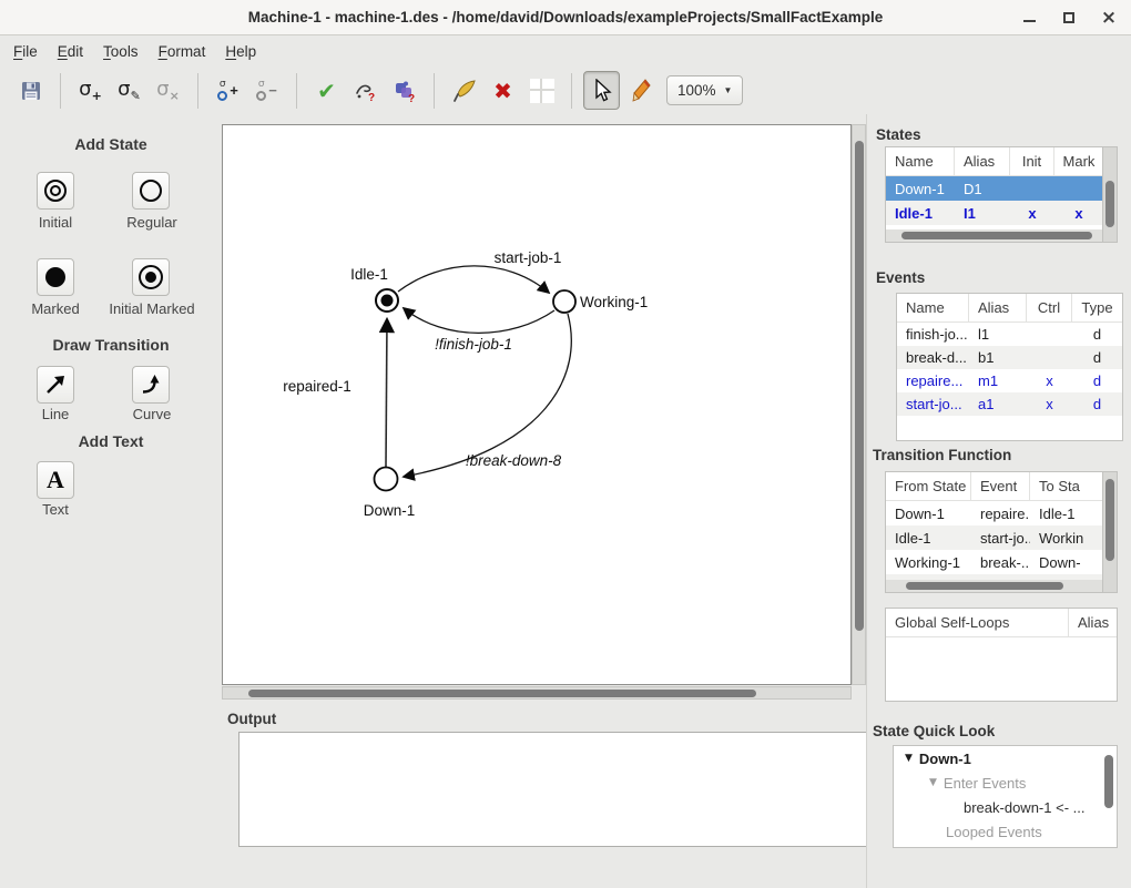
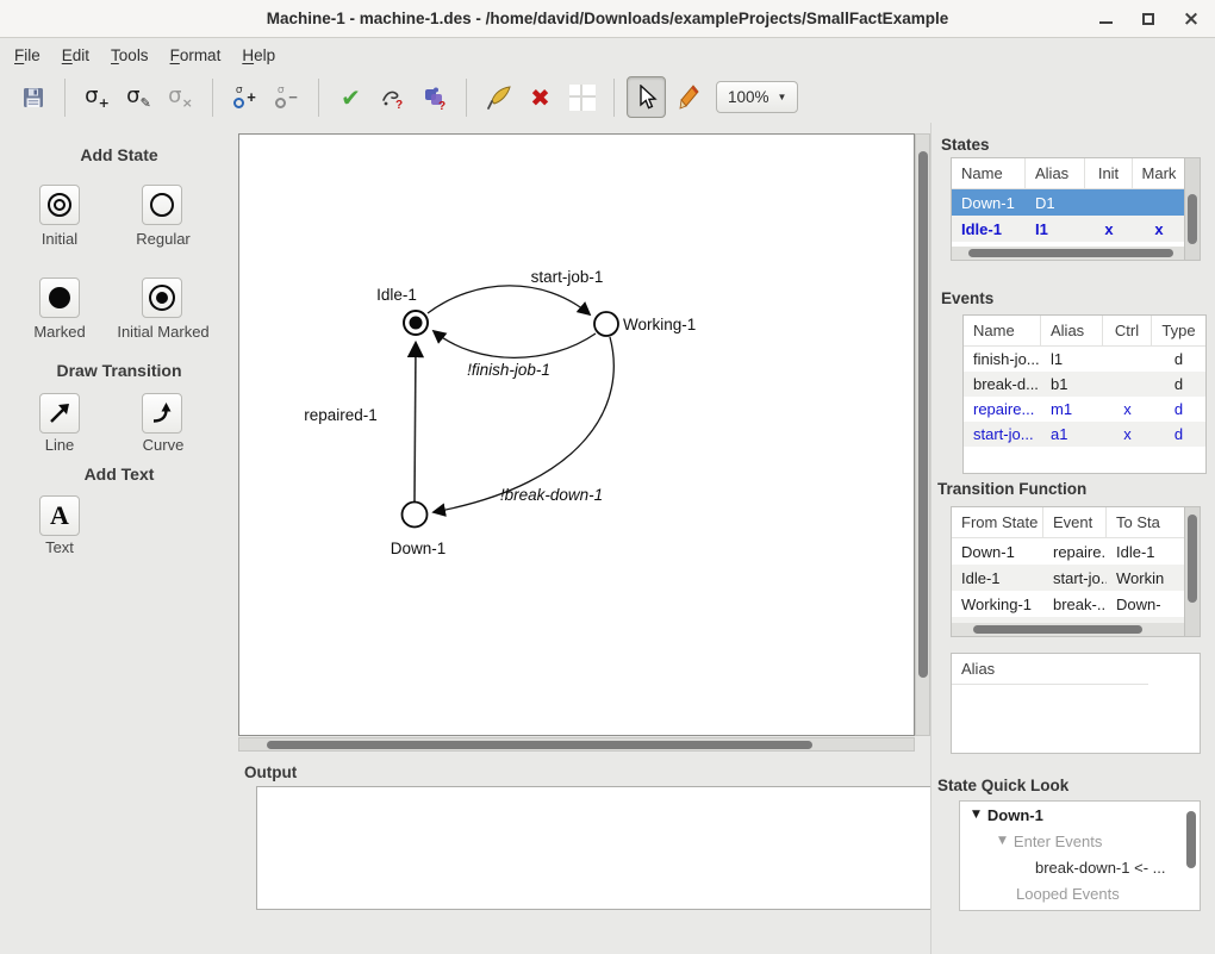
  Machine-1 - machine-1.des - /home/david/Downloads/exampleProjects/SmallFactExample
  ×
  File
  Edit
  Tools
  Format
  Help
  σ+
  σ✎
  σ×
  σ
  +
  σ
  −
  ✔
  ?
  ?
  ✖
  100%
  ▼
  Add State
  Initial
  Regular
  Marked
  Initial Marked
  Draw Transition
  Line
  Curve
  Add Text
  A
  Text
  start-job-1
  !finish-job-1
  repaired-1
- !break-down-8
+ !break-down-1
  Idle-1
  Working-1
  Down-1
  Output
  States
  Name
  Alias
  Init
  Mark
  Down-1
  D1
  Idle-1
  I1
  x
  x
  Events
  Name
  Alias
  Ctrl
  Type
  finish-jo...
  l1
  d
  break-d...
  b1
  d
  repaire...
  m1
  x
  d
  start-jo...
  a1
  x
  d
  Transition Function
  From State
  Event
  To Sta
  Down-1
  repaire.
  Idle-1
  Idle-1
  start-jo.
  Workin
  Working-1
  break-..
  Down-
- Global Self-Loops
  Alias
  State Quick Look
  ▼
  Down-1
  ▼
  Enter Events
  break-down-1 <- ...
  Looped Events
